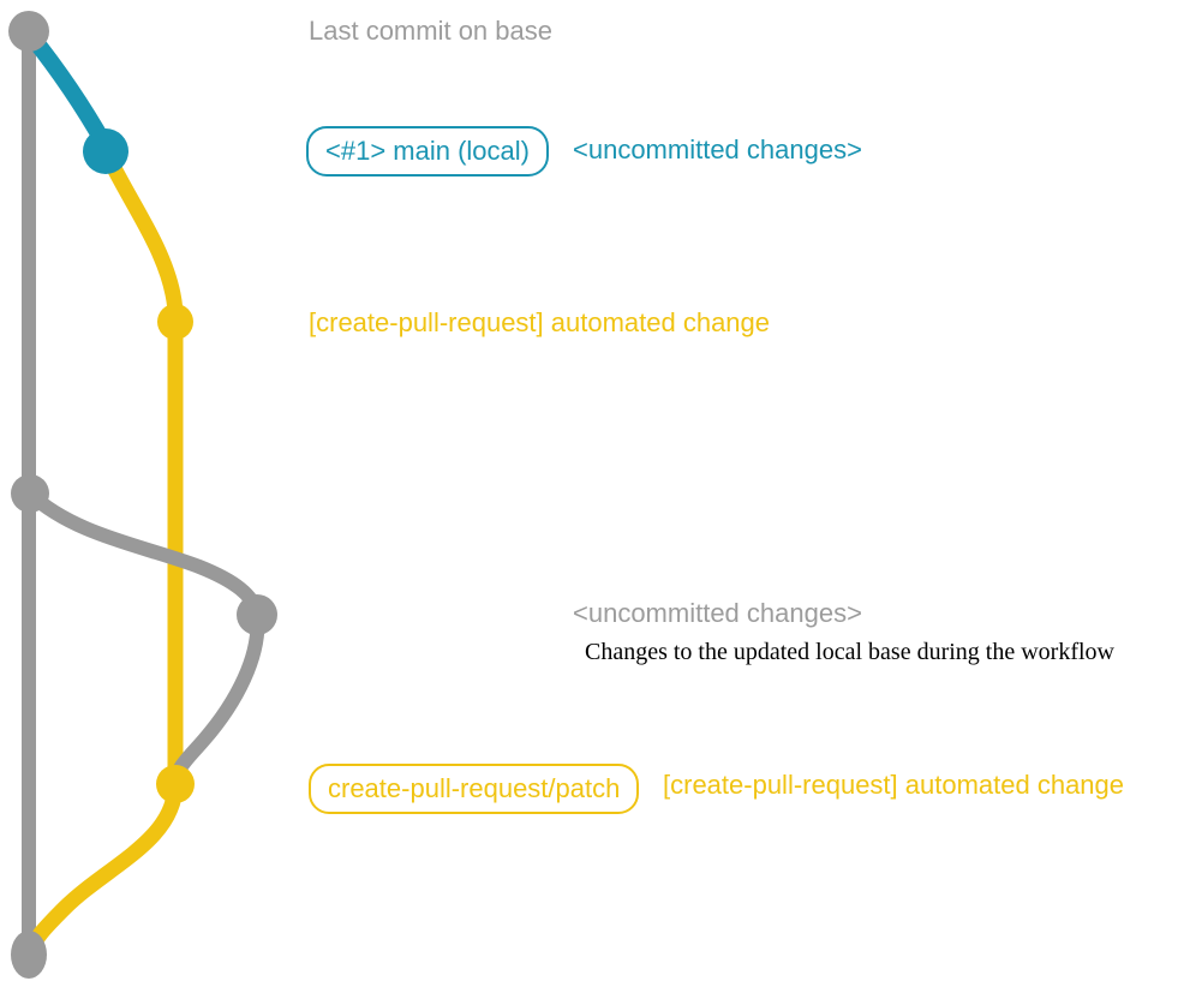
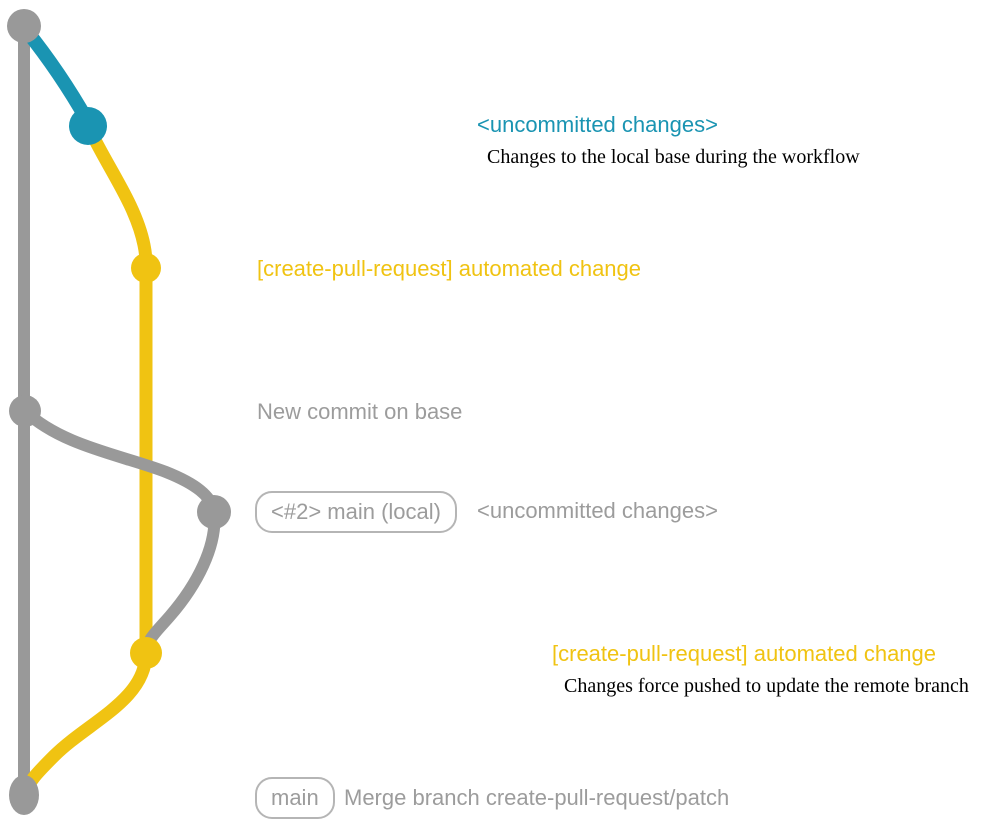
- Last commit on base
- <#1> main (local)
  <uncommitted changes>
+ Changes to the local base during the workflow
  [create-pull-request] automated change
+ New commit on base
+ <#2> main (local)
  <uncommitted changes>
- Changes to the updated local base during the workflow
- create-pull-request/patch
  [create-pull-request] automated change
+ Changes force pushed to update the remote branch
+ main
+ Merge branch create-pull-request/patch
